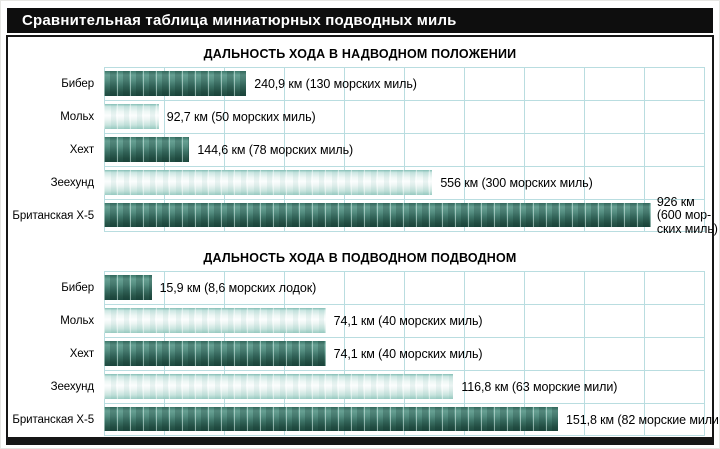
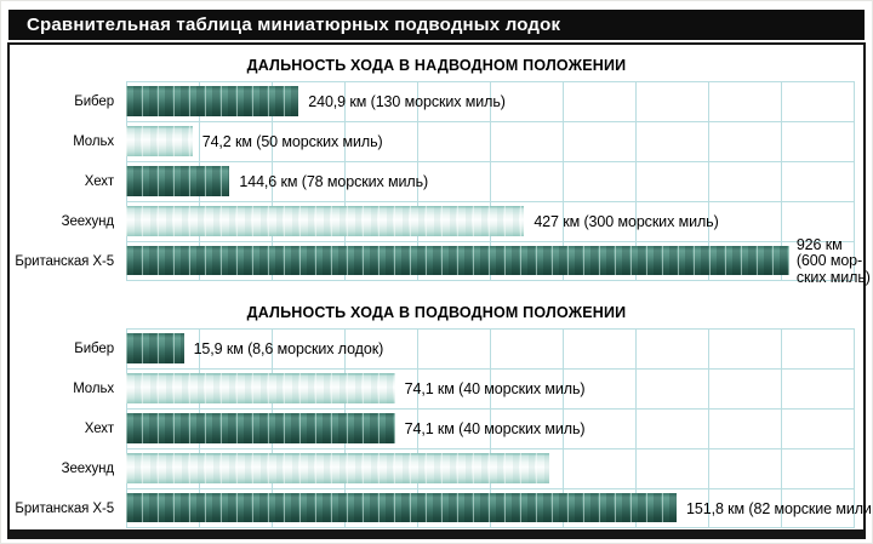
- Сравнительная таблица миниатюрных подводных миль
+ Сравнительная таблица миниатюрных подводных лодок
  ДАЛЬНОСТЬ ХОДА В НАДВОДНОМ ПОЛОЖЕНИИ
  Бибер
  240,9 км (130 морских миль)
  Мольх
- 92,7 км (50 морских миль)
+ 74,2 км (50 морских миль)
  Хехт
  144,6 км (78 морских миль)
  Зеехунд
- 556 км (300 морских миль)
+ 427 км (300 морских миль)
  Британская Х-5
  926 км
  (600 мор-
  ских миль)
- ДАЛЬНОСТЬ ХОДА В ПОДВОДНОМ ПОДВОДНОМ
+ ДАЛЬНОСТЬ ХОДА В ПОДВОДНОМ ПОЛОЖЕНИИ
  Бибер
  15,9 км (8,6 морских лодок)
  Мольх
  74,1 км (40 морских миль)
  Хехт
  74,1 км (40 морских миль)
  Зеехунд
- 116,8 км (63 морские мили)
  Британская Х-5
  151,8 км (82 морские мили
